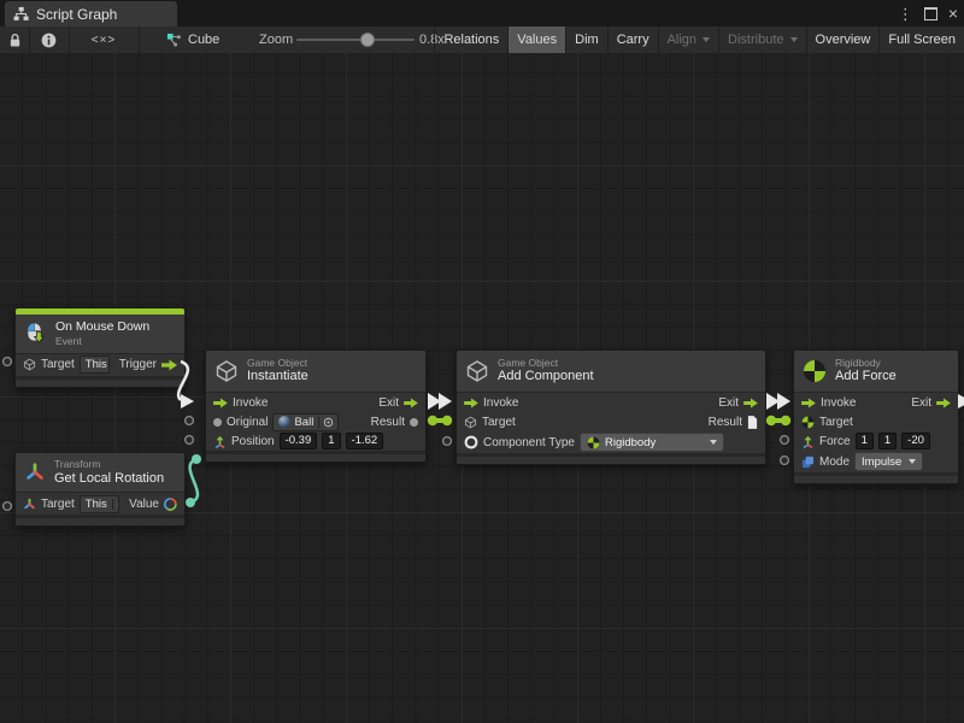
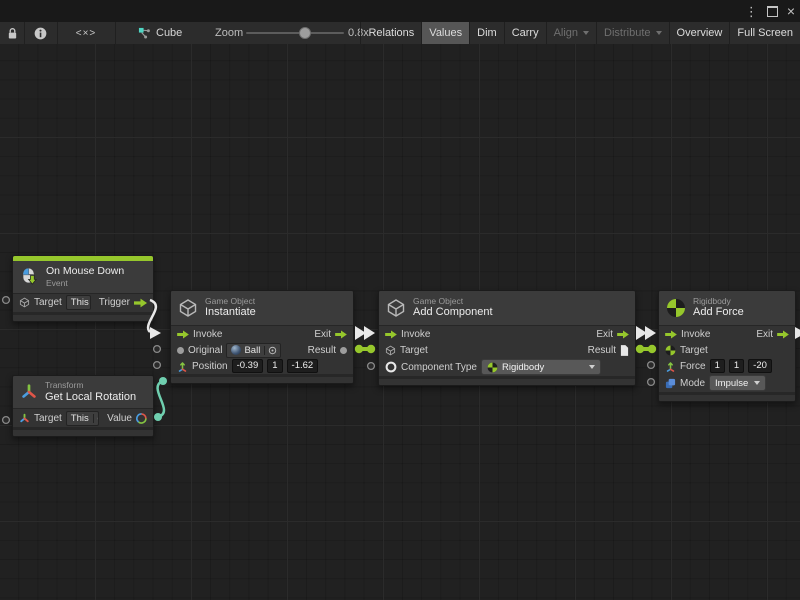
- Script Graph
  ⋮
  ×
  <×>
  Cube
  Zoom
  0.8x
  Relations
  Values
  Dim
  Carry
  Align
  Distribute
  Overview
  Full Screen
  On Mouse Down
  Event
  Target
  This
  Trigger
  Transform
  Get Local Rotation
  Target
  This
  Value
  Game Object
  Instantiate
  Invoke
  Exit
  Original
  Ball
  Result
  Position
  -0.39
  1
  -1.62
  Game Object
  Add Component
  Invoke
  Exit
  Target
  Result
  Component Type
  Rigidbody
  Rigidbody
  Add Force
  Invoke
  Exit
  Target
  Force
  1
  1
  -20
  Mode
  Impulse
